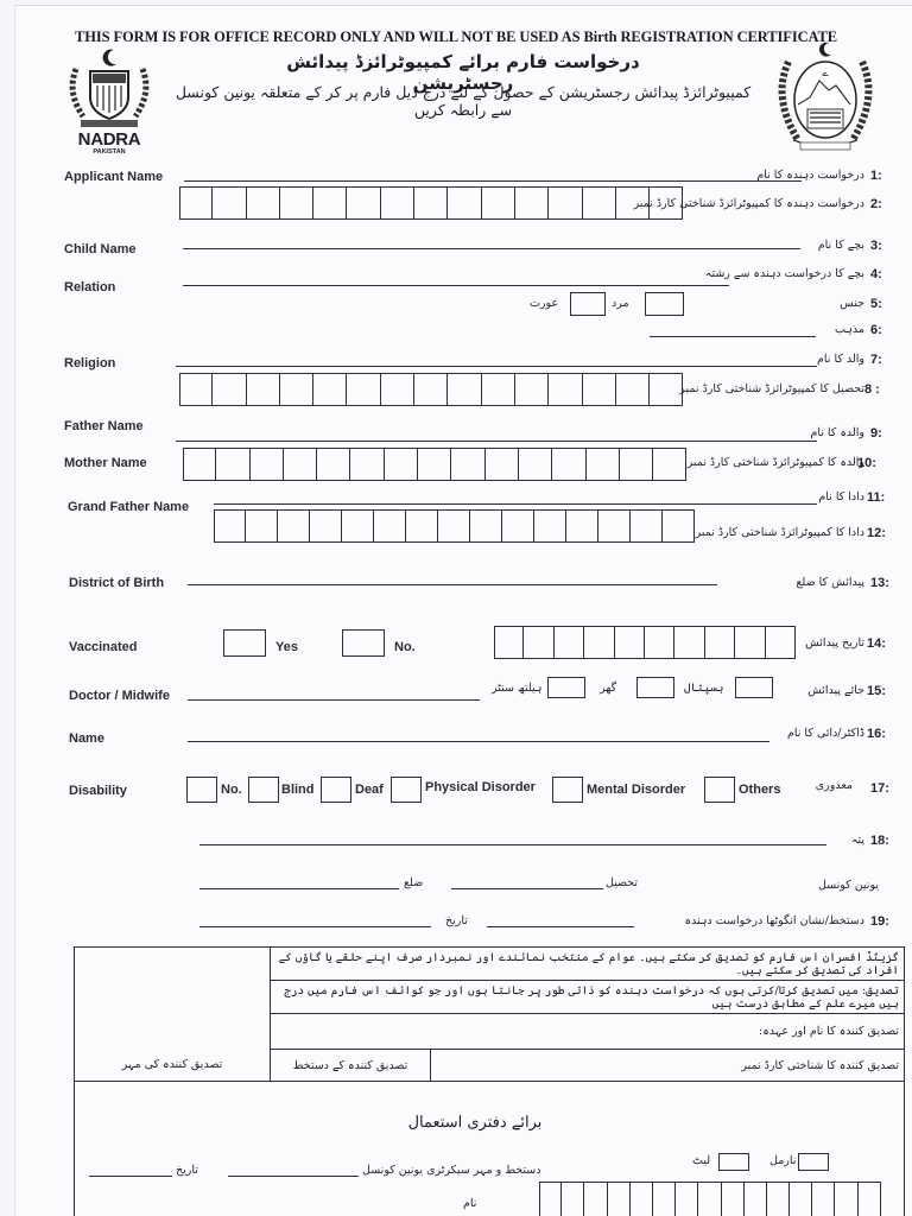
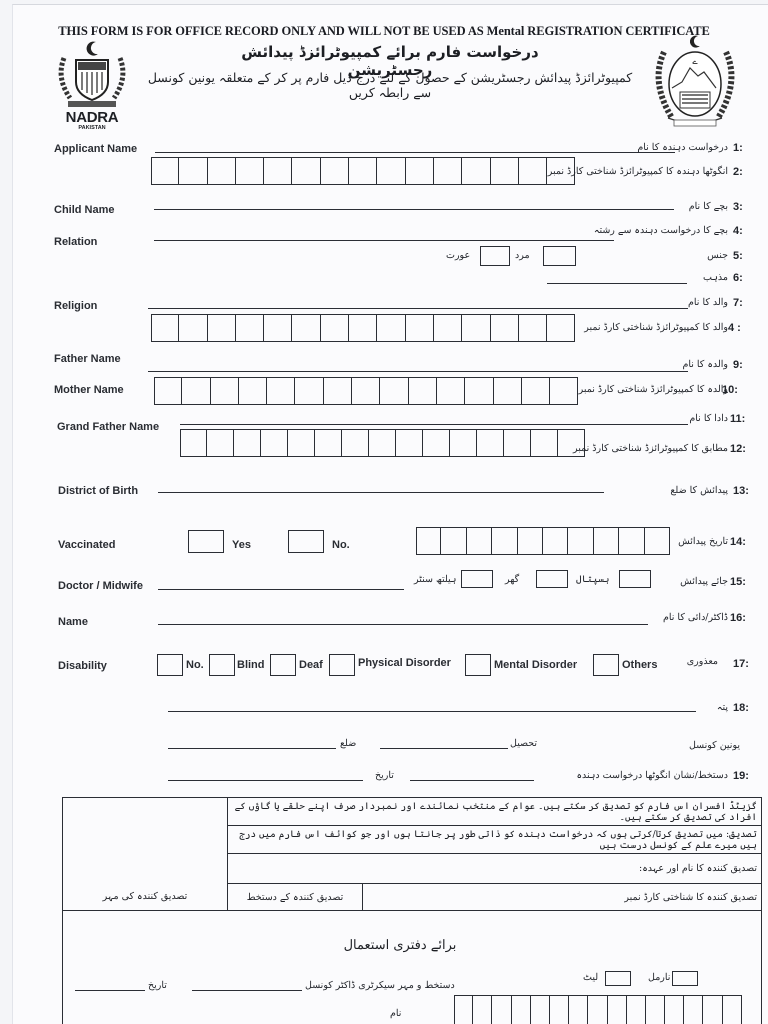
- THIS FORM IS FOR OFFICE RECORD ONLY AND WILL NOT BE USED AS Birth REGISTRATION CERTIFICATE
+ THIS FORM IS FOR OFFICE RECORD ONLY AND WILL NOT BE USED AS Mental REGISTRATION CERTIFICATE
  درخواست فارم برائے کمپیوٹرائزڈ پیدائش رجسٹریشن
  کمپیوٹرائزڈ پیدائش رجسٹریشن کے حصول کے لئے درج ذیل فارم پر کر کے متعلقہ یونین کونسل سے رابطہ کریں
  NADRA
  ے
  Applicant Name
  درخواست دہندہ کا نام
  1:
- درخواست دہندہ کا کمپیوٹرائزڈ شناختی کارڈ نمبر
+ انگوٹھا دہندہ کا کمپیوٹرائزڈ شناختی کارڈ نمبر
  2:
  Child Name
  بچے کا نام
  3:
  Relation
  بچے کا درخواست دہندہ سے رشتہ
  4:
  عورت
  مرد
  جنس
  5:
  مذہب
  6:
  Religion
  والد کا نام
  7:
- تحصیل کا کمپیوٹرائزڈ شناختی کارڈ نمبر
+ والد کا کمپیوٹرائزڈ شناختی کارڈ نمبر
- 8 :
+ 4 :
  Father Name
  والدہ کا نام
  9:
  Mother Name
  والدہ کا کمپیوٹرائزڈ شناختی کارڈ نمبر
  10:
  Grand Father Name
  دادا کا نام
  11:
- دادا کا کمپیوٹرائزڈ شناختی کارڈ نمبر
+ مطابق کا کمپیوٹرائزڈ شناختی کارڈ نمبر
  12:
  District of Birth
  پیدائش کا ضلع
  13:
  Vaccinated
  Yes
  No.
  تاریخ پیدائش
  14:
  Doctor / Midwife
  ہیلتھ سنٹر
  گھر
  ہسپتال
  جائے پیدائش
  15:
  Name
  ڈاکٹر/دائی کا نام
  16:
  Disability
  No.
  Blind
  Deaf
  Physical Disorder
  Mental Disorder
  Others
  معذوری
  17:
  پتہ
  18:
  ضلع
  تحصیل
  یونین کونسل
  تاریخ
  دستخط/نشان انگوٹھا درخواست دہندہ
  19:
  تصدیق کنندہ کی مہر	گزیٹڈ افسران اس فارم کو تصدیق کر سکتے ہیں۔ عوام کے منتخب نمائندے اور نمبردار صرف اپنے حلقے یا گاؤں کے افراد کی تصدیق کر سکتے ہیں۔
- تصدیق: میں تصدیق کرتا/کرتی ہوں کہ درخواست دہندہ کو ذاتی طور پر جانتا ہوں اور جو کوائف اس فارم میں درج ہیں میرے علم کے مطابق درست ہیں
+ تصدیق: میں تصدیق کرتا/کرتی ہوں کہ درخواست دہندہ کو ذاتی طور پر جانتا ہوں اور جو کوائف اس فارم میں درج ہیں میرے علم کے کونسل درست ہیں
  تصدیق کنندہ کا نام اور عہدہ:
  تصدیق کنندہ کے دستخط	تصدیق کنندہ کا شناختی کارڈ نمبر
  برائے دفتری استعمال
  نارمل
  لیٹ
  تاریخ
- دستخط و مہر سیکرٹری یونین کونسل
+ دستخط و مہر سیکرٹری ڈاکٹر کونسل
  نام
